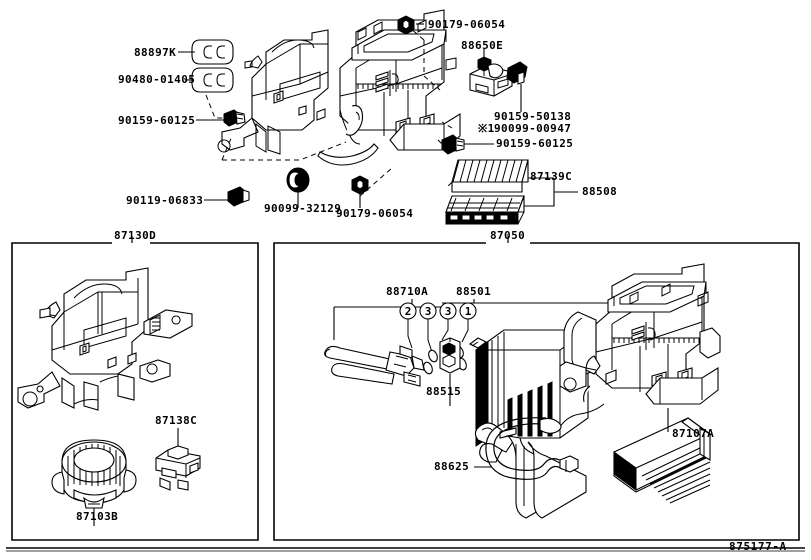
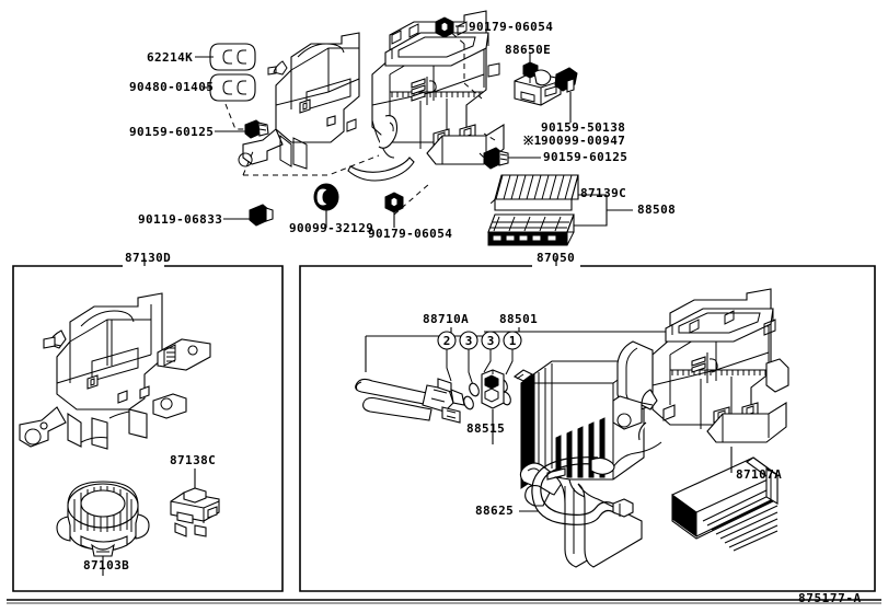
  2
  3
  3
  1
- 88897K
+ 62214K
  90480-01405
  90159-60125
  90119-06833
  90099-32129
  90179-06054
  90179-06054
  88650E
  90159-50138
  ※1
  90099-00947
  90159-60125
  87139C
  88508
  87130D
  87050
  87138C
  87103B
  88710A
  88501
  88515
  88625
  87107A
  875177-A
